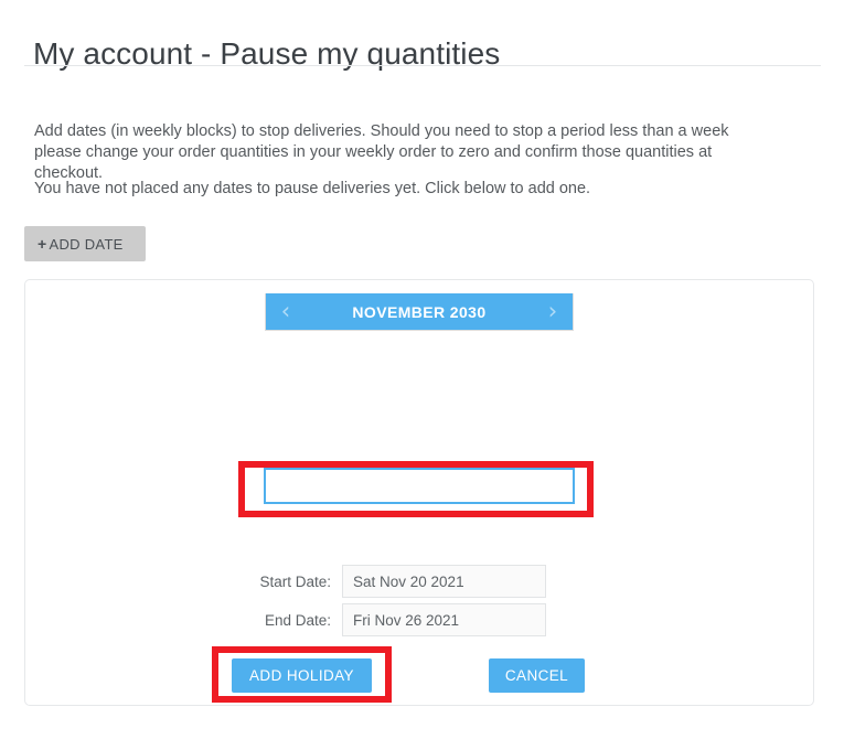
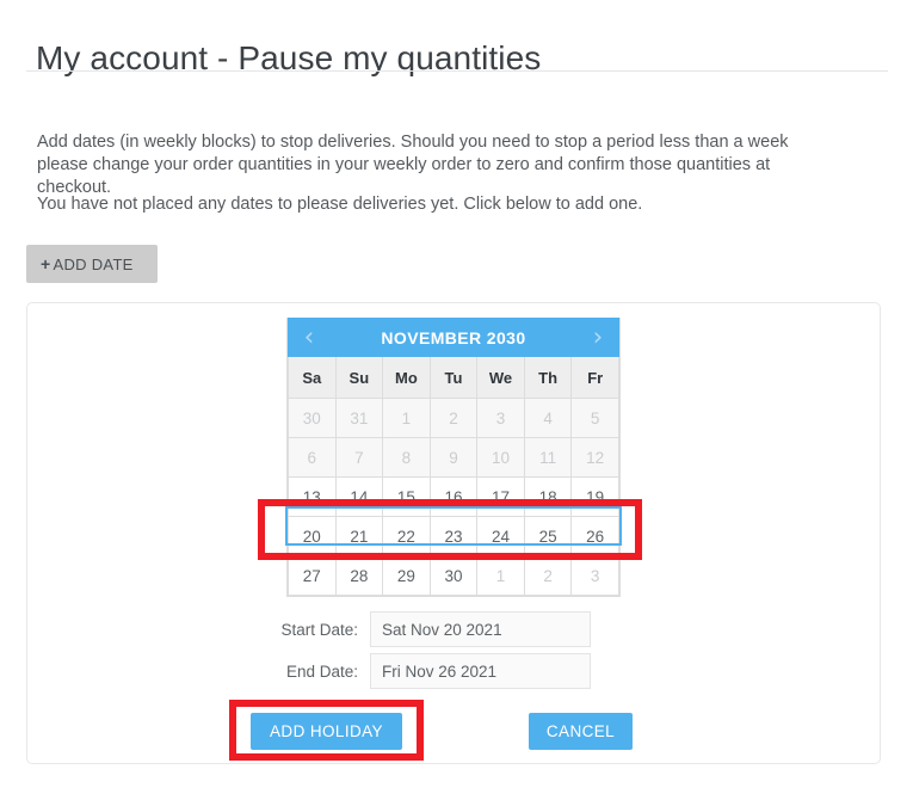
  My account - Pause my quantities
  Add dates (in weekly blocks) to stop deliveries. Should you need to stop a period less than a week please change your order quantities in your weekly order to zero and confirm those quantities at checkout.
- You have not placed any dates to pause deliveries yet. Click below to add one.
+ You have not placed any dates to please deliveries yet. Click below to add one.
  + ADD DATE
  ‹
  NOVEMBER 2030
  ›
+ Sa	Su	Mo	Tu	We	Th	Fr
+ 30	31	1	2	3	4	5
+ 6	7	8	9	10	11	12
+ 13	14	15	16	17	18	19
+ 20	21	22	23	24	25	26
+ 27	28	29	30	1	2	3
  Start Date:
  Sat Nov 20 2021
  End Date:
  Fri Nov 26 2021
  ADD HOLIDAY
  CANCEL
